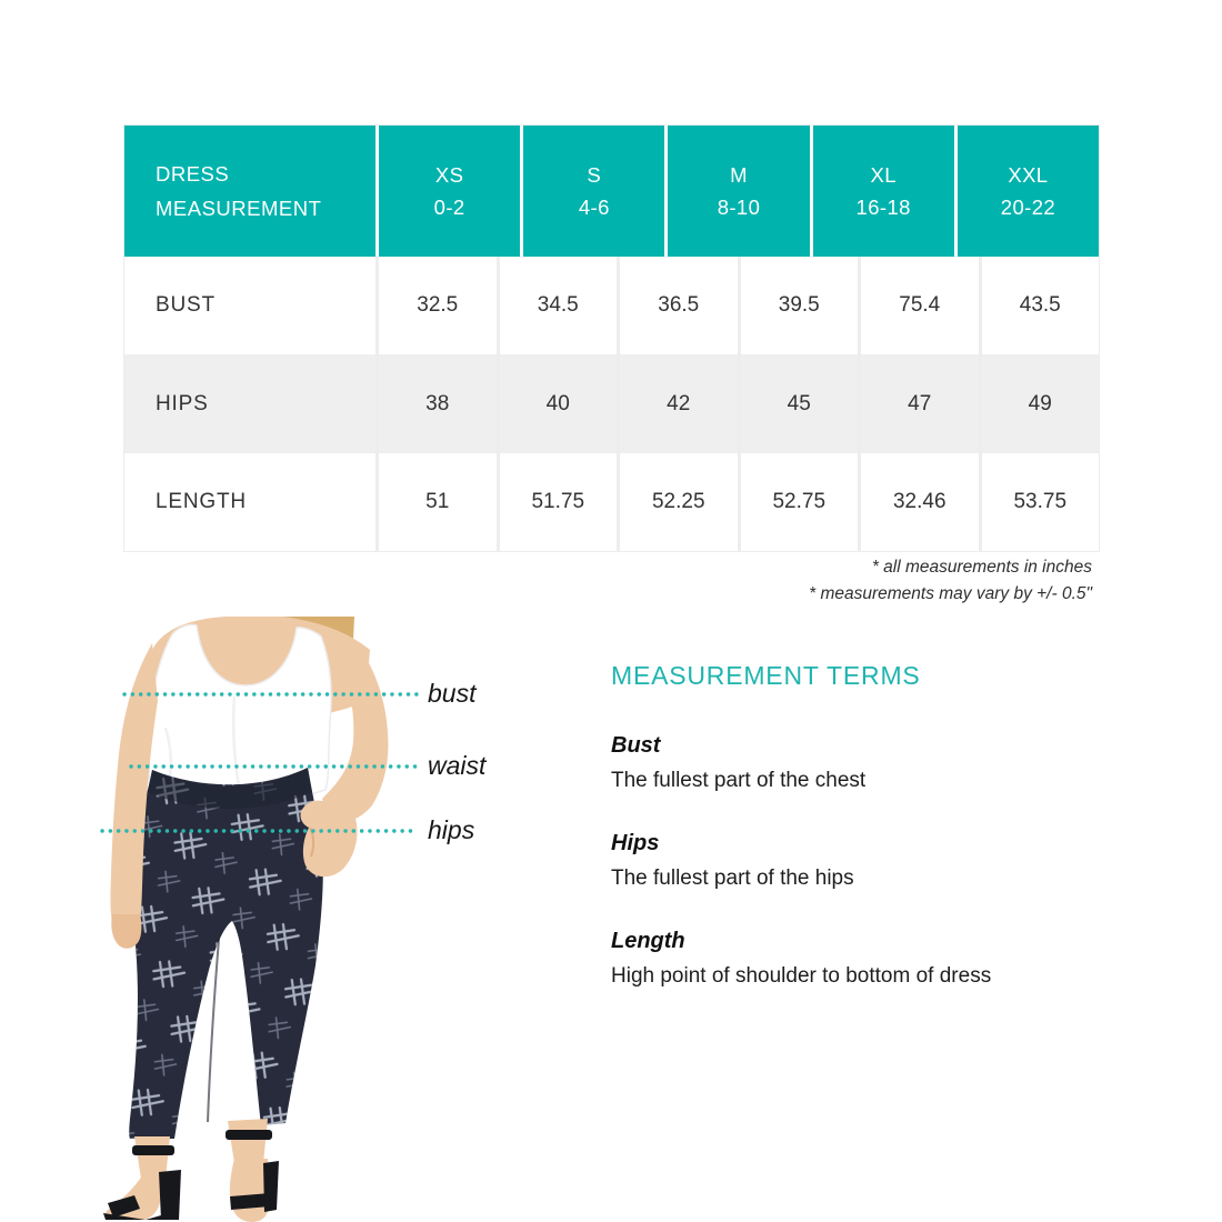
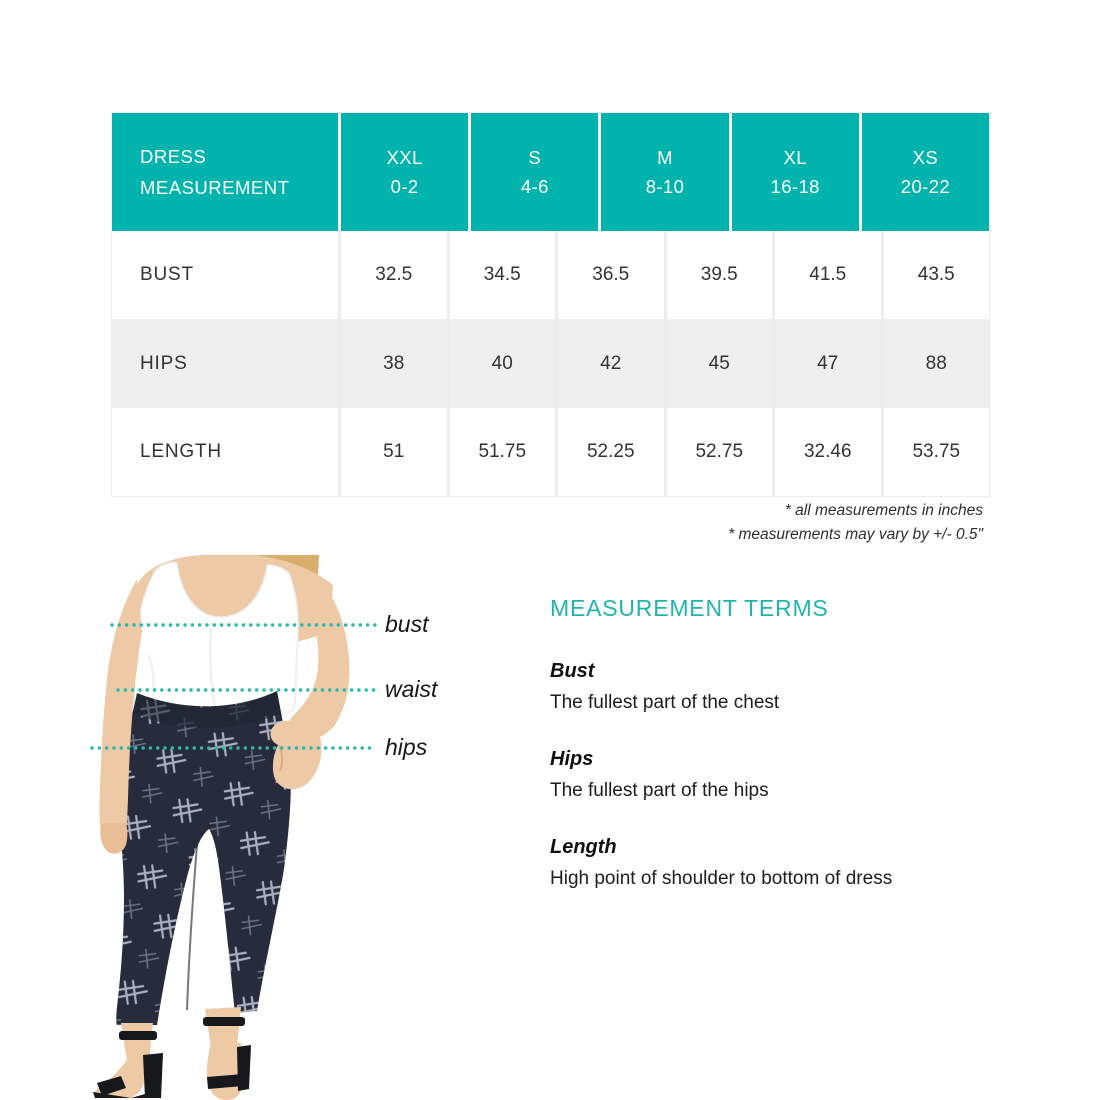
  DRESS MEASUREMENT
- XS
+ XXL
  0-2
  S
  4-6
  M
  8-10
  XL
  16-18
- XXL
+ XS
  20-22
  BUST
  32.5
  34.5
  36.5
  39.5
- 75.4
+ 41.5
  43.5
  HIPS
  38
  40
  42
  45
  47
- 49
+ 88
  LENGTH
  51
  51.75
  52.25
  52.75
  32.46
  53.75
  * all measurements in inches
  * measurements may vary by +/- 0.5"
  bust
  waist
  hips
  MEASUREMENT TERMS
  Bust
  The fullest part of the chest
  Hips
  The fullest part of the hips
  Length
  High point of shoulder to bottom of dress
